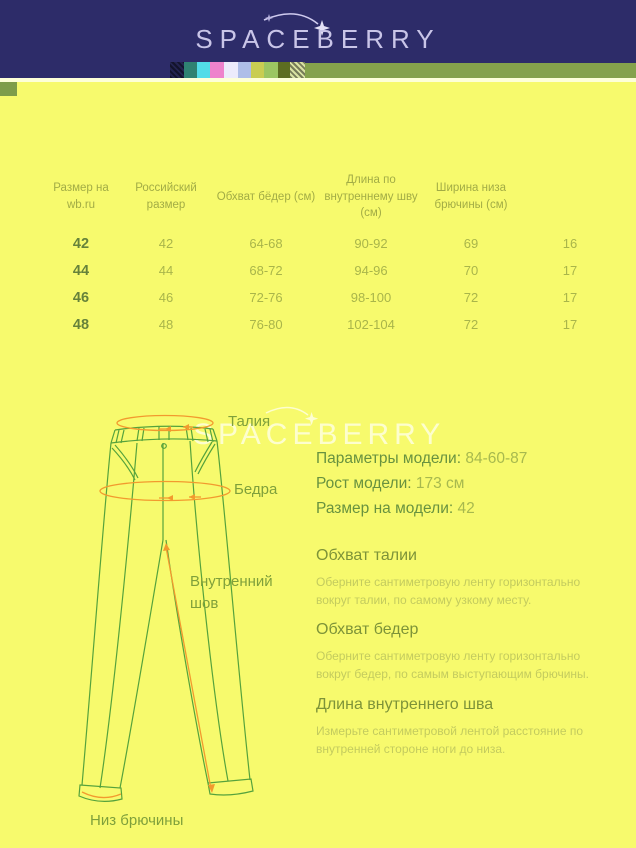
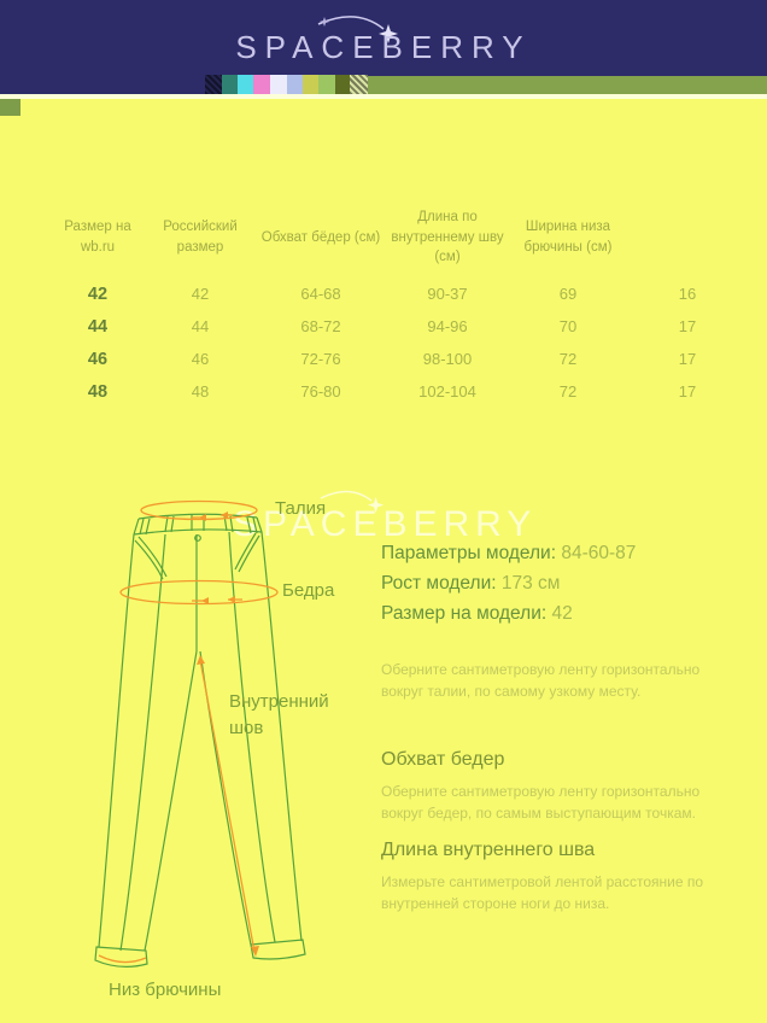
  SPACEBERRY
  Размер на wb.ru
  Российский размер
  Обхват бёдер (см)
  Длина по внутреннему шву (см)
  Ширина низа брючины (см)
  42
  42
  64-68
- 90-92
+ 90-37
  69
  16
  44
  44
  68-72
  94-96
  70
  17
  46
  46
  72-76
  98-100
  72
  17
  48
  48
  76-80
  102-104
  72
  17
  SPACEBERRY
  Талия
  Бедра
  Внутренний шов
  Низ брючины
  Параметры модели: 84-60-87
  Рост модели: 173 см
  Размер на модели: 42
- Обхват талии
  Оберните сантиметровую ленту горизонтально вокруг талии, по самому узкому месту.
  Обхват бедер
- Оберните сантиметровую ленту горизонтально вокруг бедер, по самым выступающим брючины.
+ Оберните сантиметровую ленту горизонтально вокруг бедер, по самым выступающим точкам.
  Длина внутреннего шва
  Измерьте сантиметровой лентой расстояние по внутренней стороне ноги до низа.
